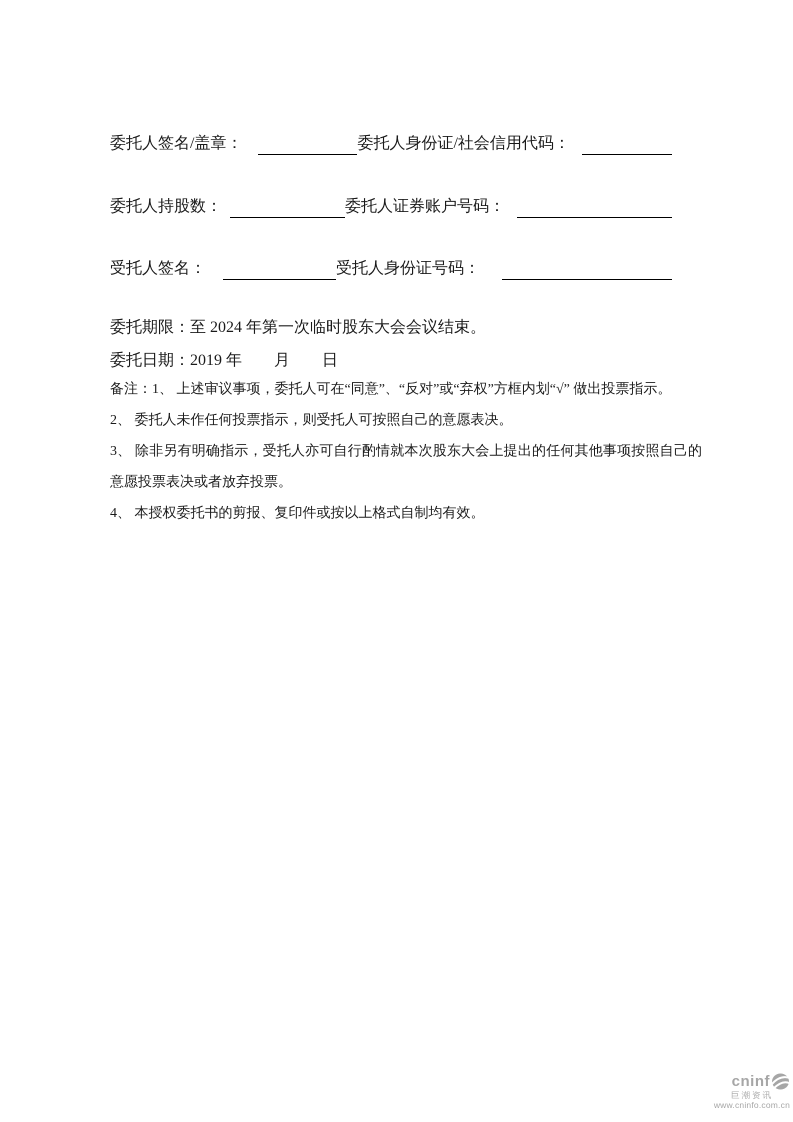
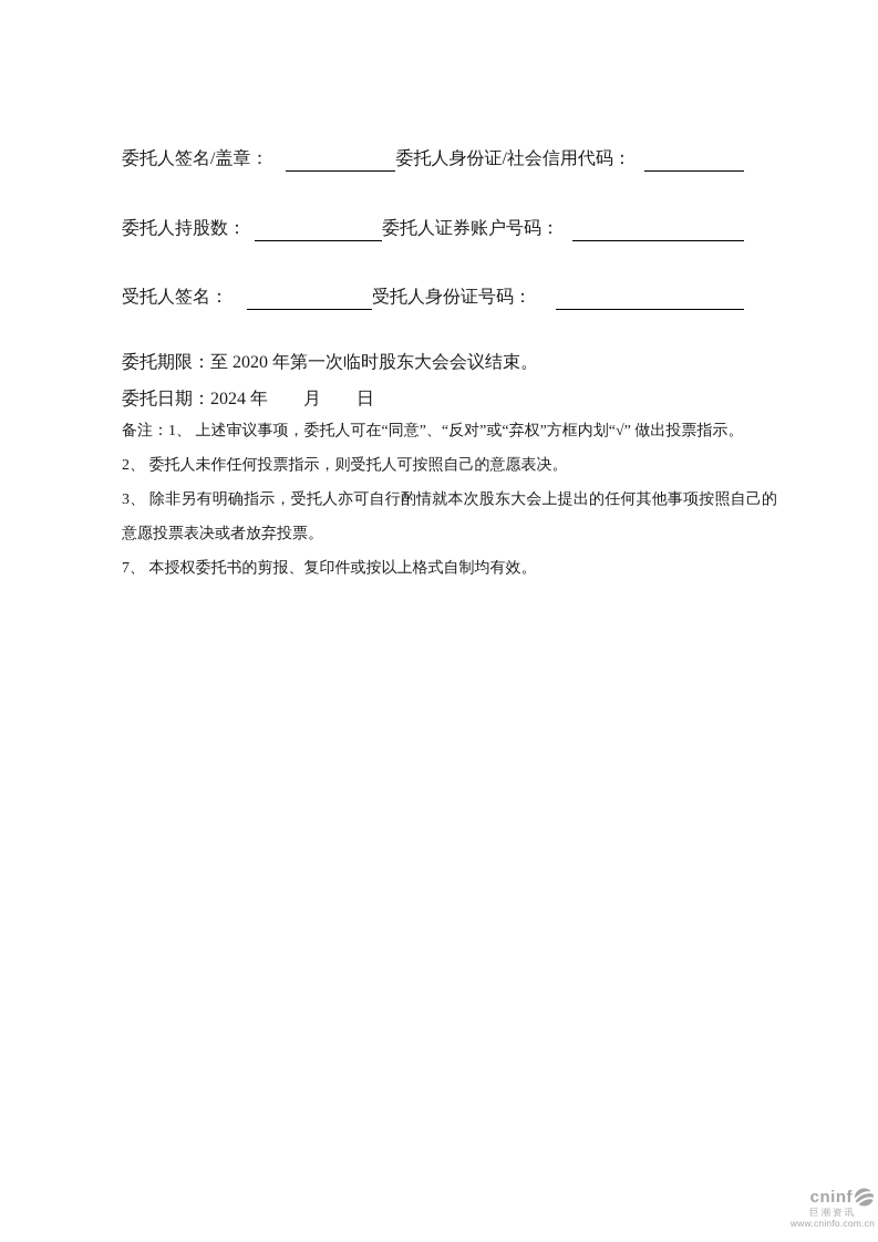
  委托人签名/盖章：
  委托人身份证/社会信用代码：
  委托人持股数：
  委托人证券账户号码：
  受托人签名：
  受托人身份证号码：
- 委托期限：至 2024 年第一次临时股东大会会议结束。
+ 委托期限：至 2020 年第一次临时股东大会会议结束。
- 委托日期：2019 年 月 日
+ 委托日期：2024 年 月 日
  备注：1、 上述审议事项，委托人可在“同意”、“反对”或“弃权”方框内划“√” 做出投票指示。
  2、 委托人未作任何投票指示，则受托人可按照自己的意愿表决。
  3、 除非另有明确指示，受托人亦可自行酌情就本次股东大会上提出的任何其他事项按照自己的意愿投票表决或者放弃投票。
- 4、 本授权委托书的剪报、复印件或按以上格式自制均有效。
+ 7、 本授权委托书的剪报、复印件或按以上格式自制均有效。
  cninf
  巨潮资讯
  www.cninfo.com.cn
